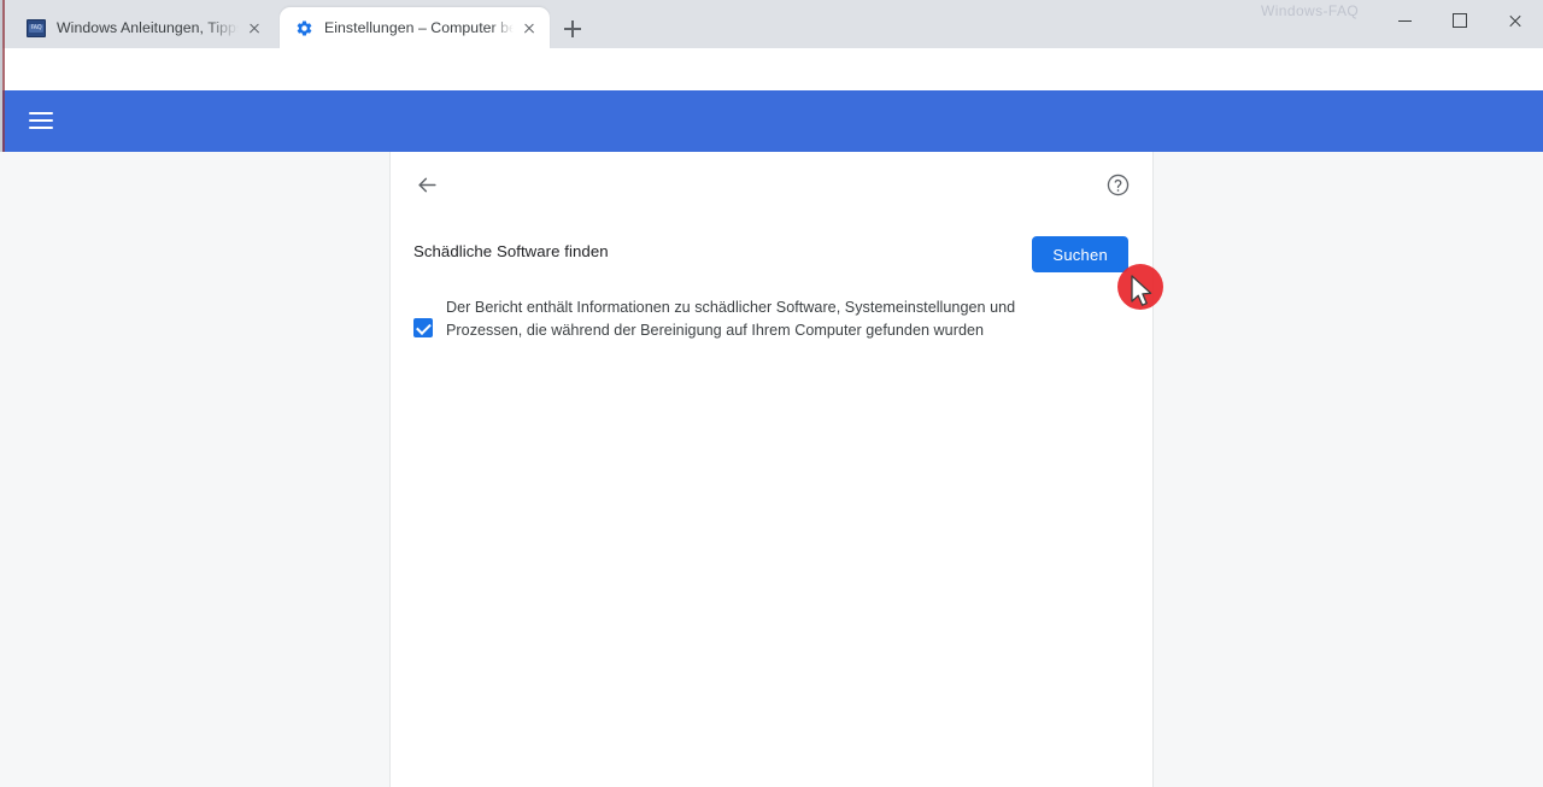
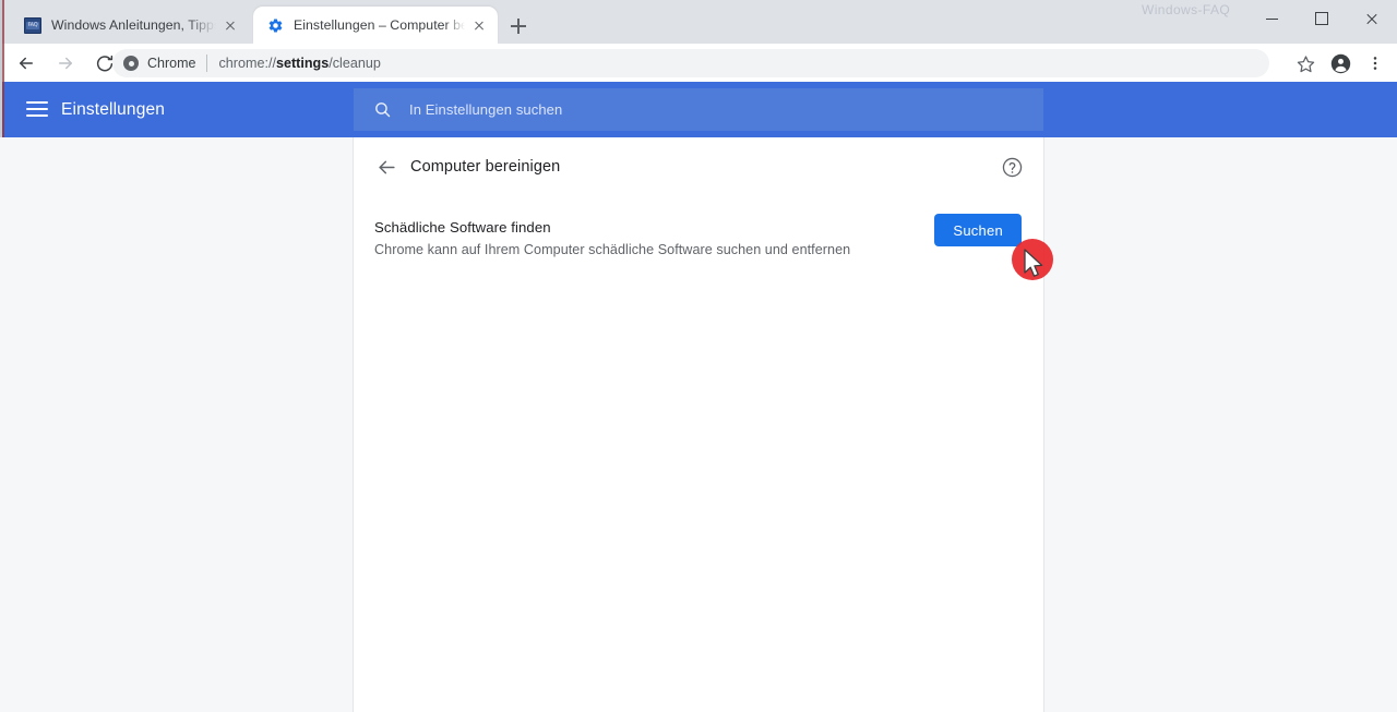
  Windows Anleitungen, Tipp
  Einstellungen – Computer be
  Windows-FAQ
+ Chrome
+ chrome://settings/cleanup
+ Einstellungen
+ In Einstellungen suchen
+ Computer bereinigen
  Schädliche Software finden
+ Chrome kann auf Ihrem Computer schädliche Software suchen und entfernen
  Suchen
- Der Bericht enthält Informationen zu schädlicher Software, Systemeinstellungen und Prozessen, die während der Bereinigung auf Ihrem Computer gefunden wurden
